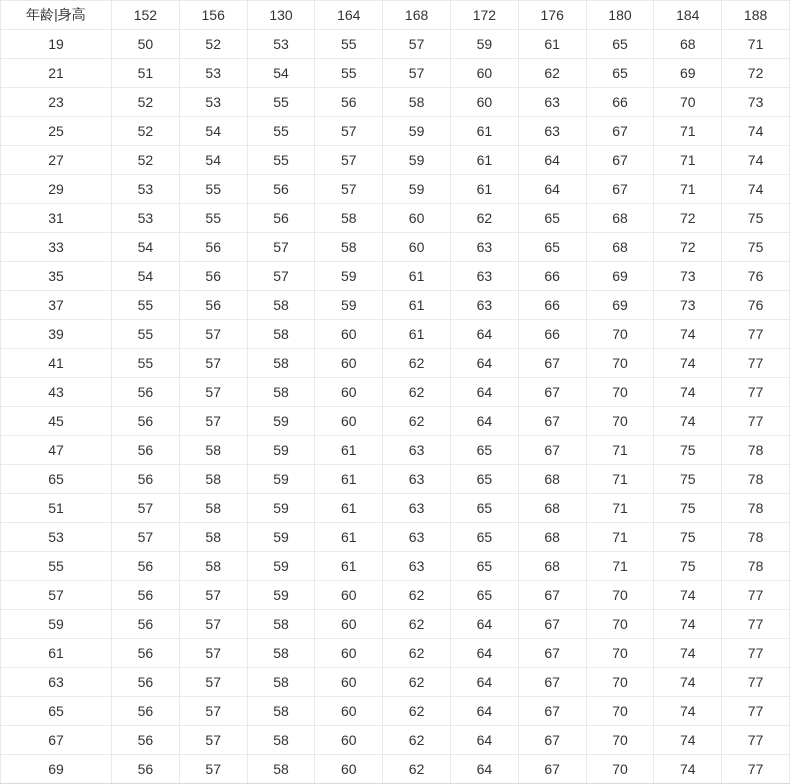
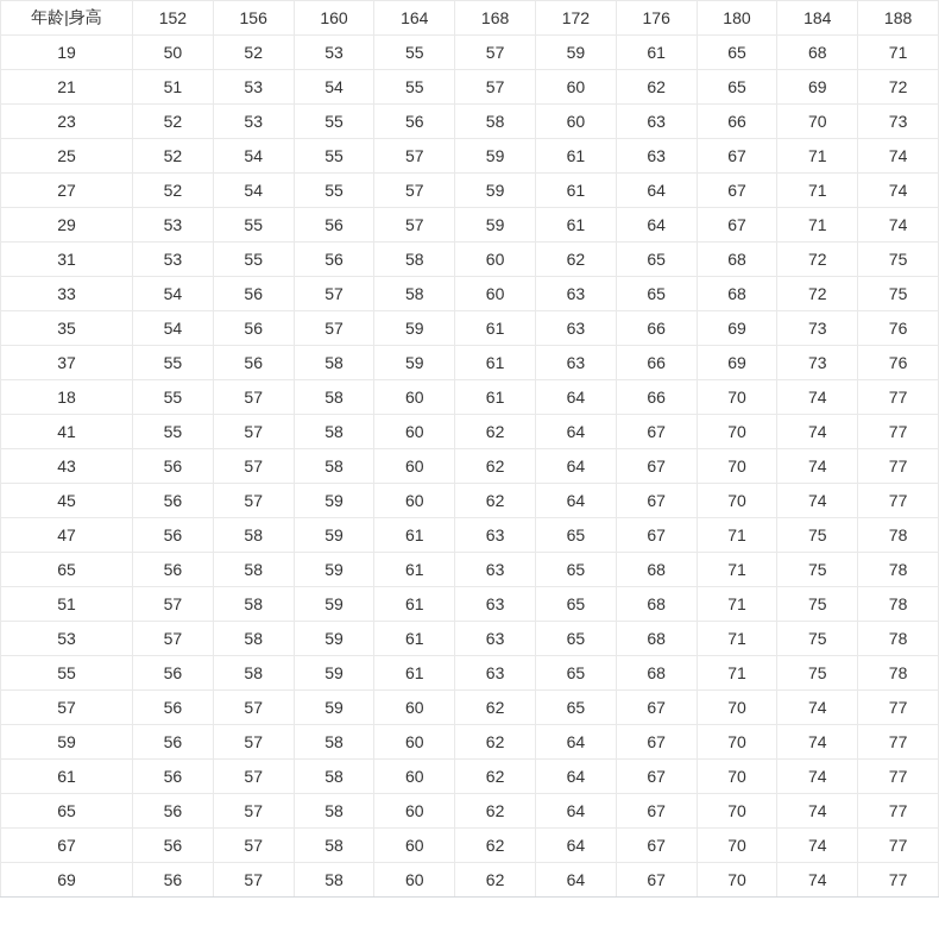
- 年龄|身高	152	156	130	164	168	172	176	180	184	188
+ 年龄|身高	152	156	160	164	168	172	176	180	184	188
  19	50	52	53	55	57	59	61	65	68	71
  21	51	53	54	55	57	60	62	65	69	72
  23	52	53	55	56	58	60	63	66	70	73
  25	52	54	55	57	59	61	63	67	71	74
  27	52	54	55	57	59	61	64	67	71	74
  29	53	55	56	57	59	61	64	67	71	74
  31	53	55	56	58	60	62	65	68	72	75
  33	54	56	57	58	60	63	65	68	72	75
  35	54	56	57	59	61	63	66	69	73	76
  37	55	56	58	59	61	63	66	69	73	76
- 39	55	57	58	60	61	64	66	70	74	77
+ 18	55	57	58	60	61	64	66	70	74	77
  41	55	57	58	60	62	64	67	70	74	77
  43	56	57	58	60	62	64	67	70	74	77
  45	56	57	59	60	62	64	67	70	74	77
  47	56	58	59	61	63	65	67	71	75	78
  65	56	58	59	61	63	65	68	71	75	78
  51	57	58	59	61	63	65	68	71	75	78
  53	57	58	59	61	63	65	68	71	75	78
  55	56	58	59	61	63	65	68	71	75	78
  57	56	57	59	60	62	65	67	70	74	77
  59	56	57	58	60	62	64	67	70	74	77
  61	56	57	58	60	62	64	67	70	74	77
- 63	56	57	58	60	62	64	67	70	74	77
  65	56	57	58	60	62	64	67	70	74	77
  67	56	57	58	60	62	64	67	70	74	77
  69	56	57	58	60	62	64	67	70	74	77
